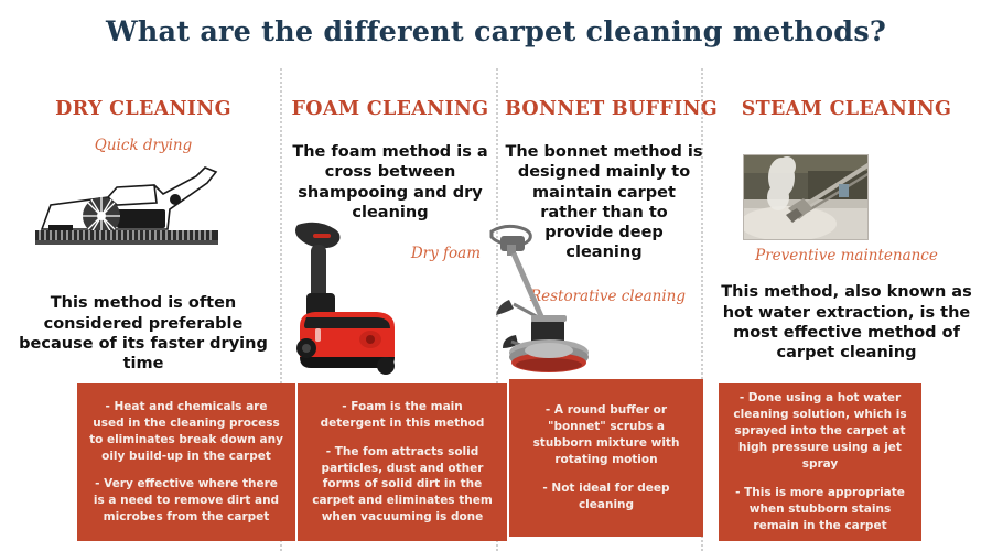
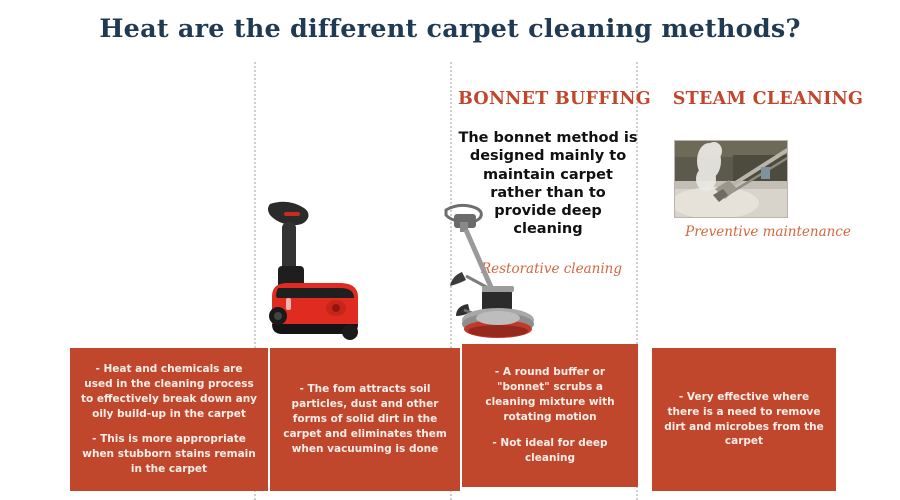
- What are the different carpet cleaning methods?
+ Heat are the different carpet cleaning methods?
- DRY CLEANING
- Quick drying
- This method is often considered preferable because of its faster drying time
- - Heat and chemicals are used in the cleaning process to eliminates break down any oily build-up in the carpet
+ - Heat and chemicals are used in the cleaning process to effectively break down any oily build-up in the carpet
- - Very effective where there is a need to remove dirt and microbes from the carpet
+ - This is more appropriate when stubborn stains remain in the carpet
- FOAM CLEANING
- The foam method is a cross between shampooing and dry cleaning
- Dry foam
- - Foam is the main detergent in this method
- - The fom attracts solid particles, dust and other forms of solid dirt in the carpet and eliminates them when vacuuming is done
+ - The fom attracts soil particles, dust and other forms of solid dirt in the carpet and eliminates them when vacuuming is done
  BONNET BUFFIN
  The bonnet method is designed mainly to maintain carpet rather than to provide deep cleaning
  Restorative cleaning
- - A round buffer or "bonnet" scrubs a stubborn mixture with rotating motion
+ - A round buffer or "bonnet" scrubs a cleaning mixture with rotating motion
  - Not ideal for deep cleaning
  STEAM CLEANING
  Preventive maintenance
- This method, also known as hot water extraction, is the most effective method of carpet cleaning
- - Done using a hot water cleaning solution, which is sprayed into the carpet at high pressure using a jet spray
- - This is more appropriate when stubborn stains remain in the carpet
+ - Very effective where there is a need to remove dirt and microbes from the carpet
